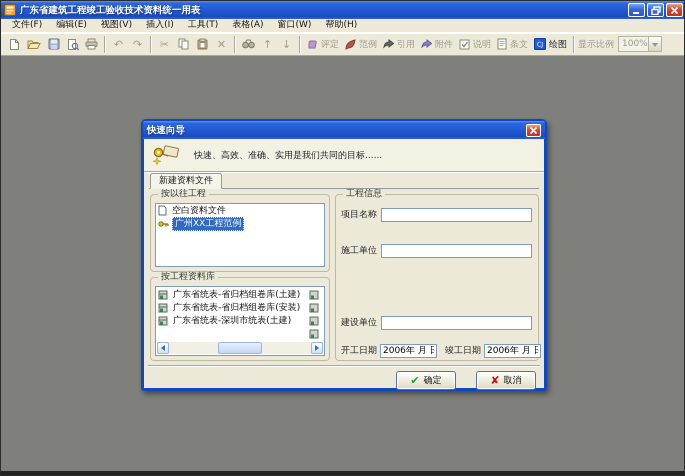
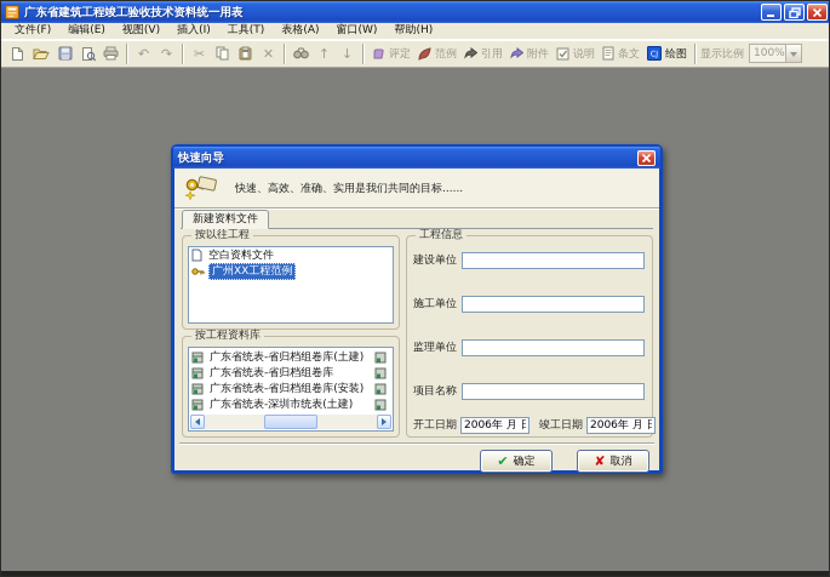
  广东省建筑工程竣工验收技术资料统一用表
  文件(F)
  编辑(E)
  视图(V)
  插入(I)
  工具(T)
  表格(A)
  窗口(W)
  帮助(H)
  ↶
  ↷
  ✂
  ✕
  ↑
  ↓
  评定
  范例
  引用
  附件
  说明
  条文
  CJ
  绘图
  显示比例
  100%
  快速向导
  快速、高效、准确、实用是我们共同的目标......
  新建资料文件
  按以往工程
  空白资料文件
  广州XX工程范例
  按工程资料库
  广东省统表-省归档组卷库(土建)
+ 广东省统表-省归档组卷库
  广东省统表-省归档组卷库(安装)
  广东省统表-深圳市统表(土建)
  工程信息
- 项目名称
+ 建设单位
  施工单位
+ 监理单位
- 建设单位
+ 项目名称
  开工日期
  2006年 月
  竣工日期
  2006年 月
  ✔
  确定
  ✘
  取消
